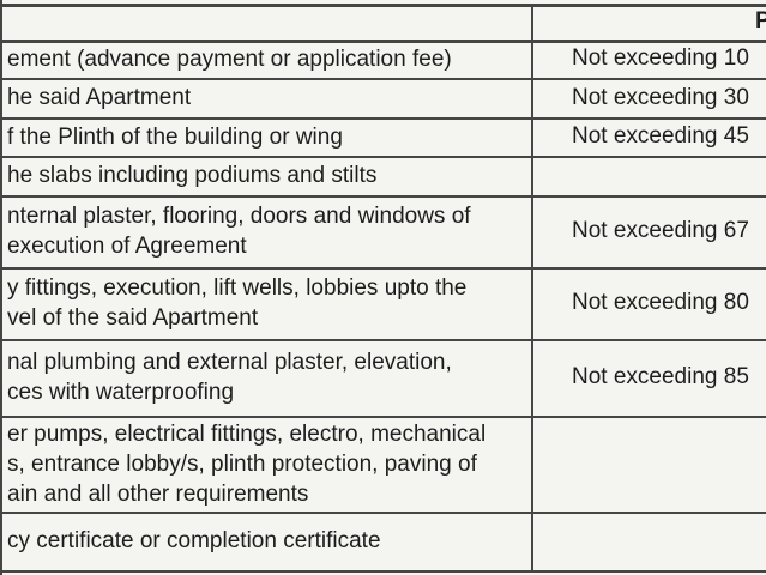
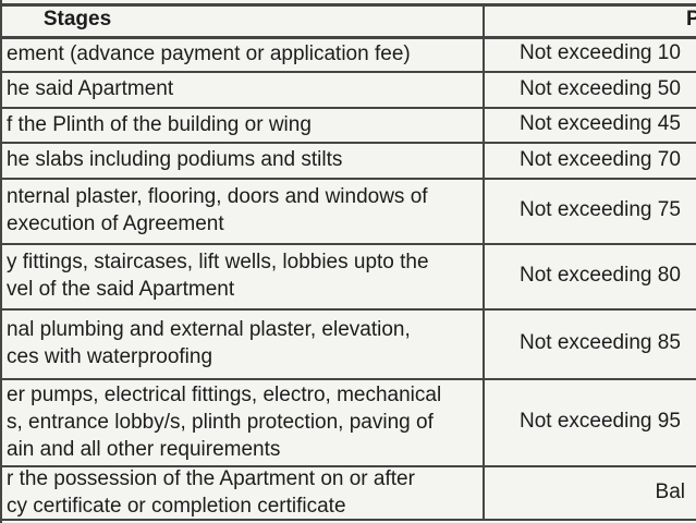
+ Stages
  P
  ement (advance payment or application fee)
  Not exceeding 10
  he said Apartment
- Not exceeding 30
+ Not exceeding 50
  f the Plinth of the building or wing
  Not exceeding 45
  he slabs including podiums and stilts
+ Not exceeding 70
  nternal plaster, flooring, doors and windows of
  execution of Agreement
- Not exceeding 67
+ Not exceeding 75
- y fittings, execution, lift wells, lobbies upto the
+ y fittings, staircases, lift wells, lobbies upto the
  vel of the said Apartment
  Not exceeding 80
  nal plumbing and external plaster, elevation,
  ces with waterproofing
  Not exceeding 85
  er pumps, electrical fittings, electro, mechanical
  s, entrance lobby/s, plinth protection, paving of
  ain and all other requirements
+ Not exceeding 95
+ r the possession of the Apartment on or after
  cy certificate or completion certificate
+ Bal
